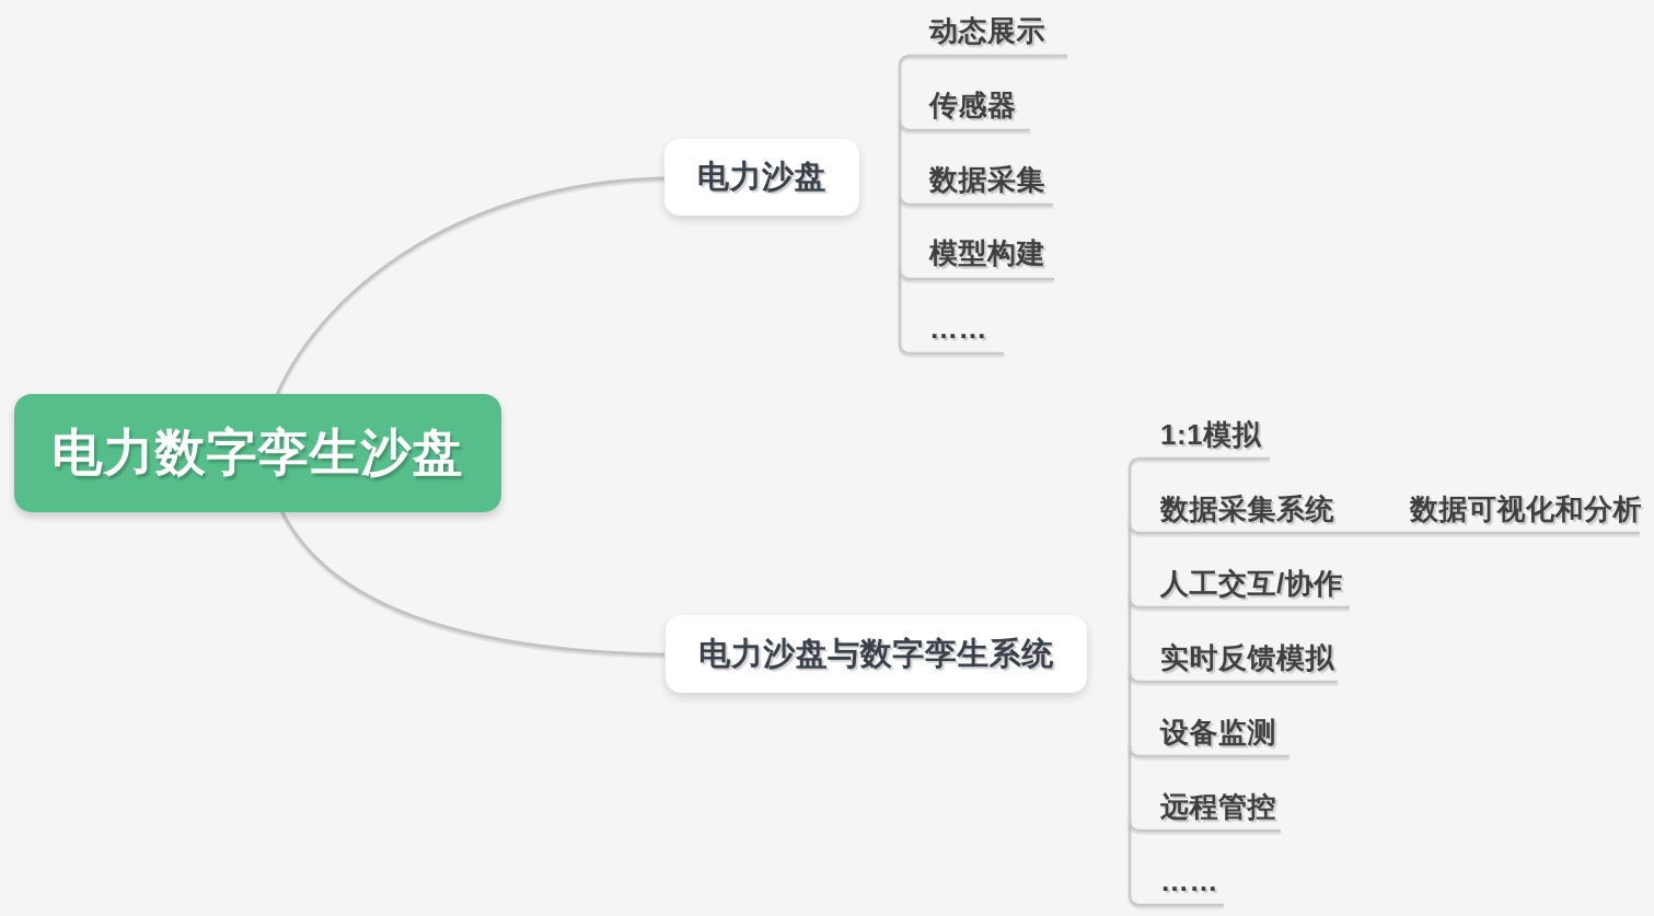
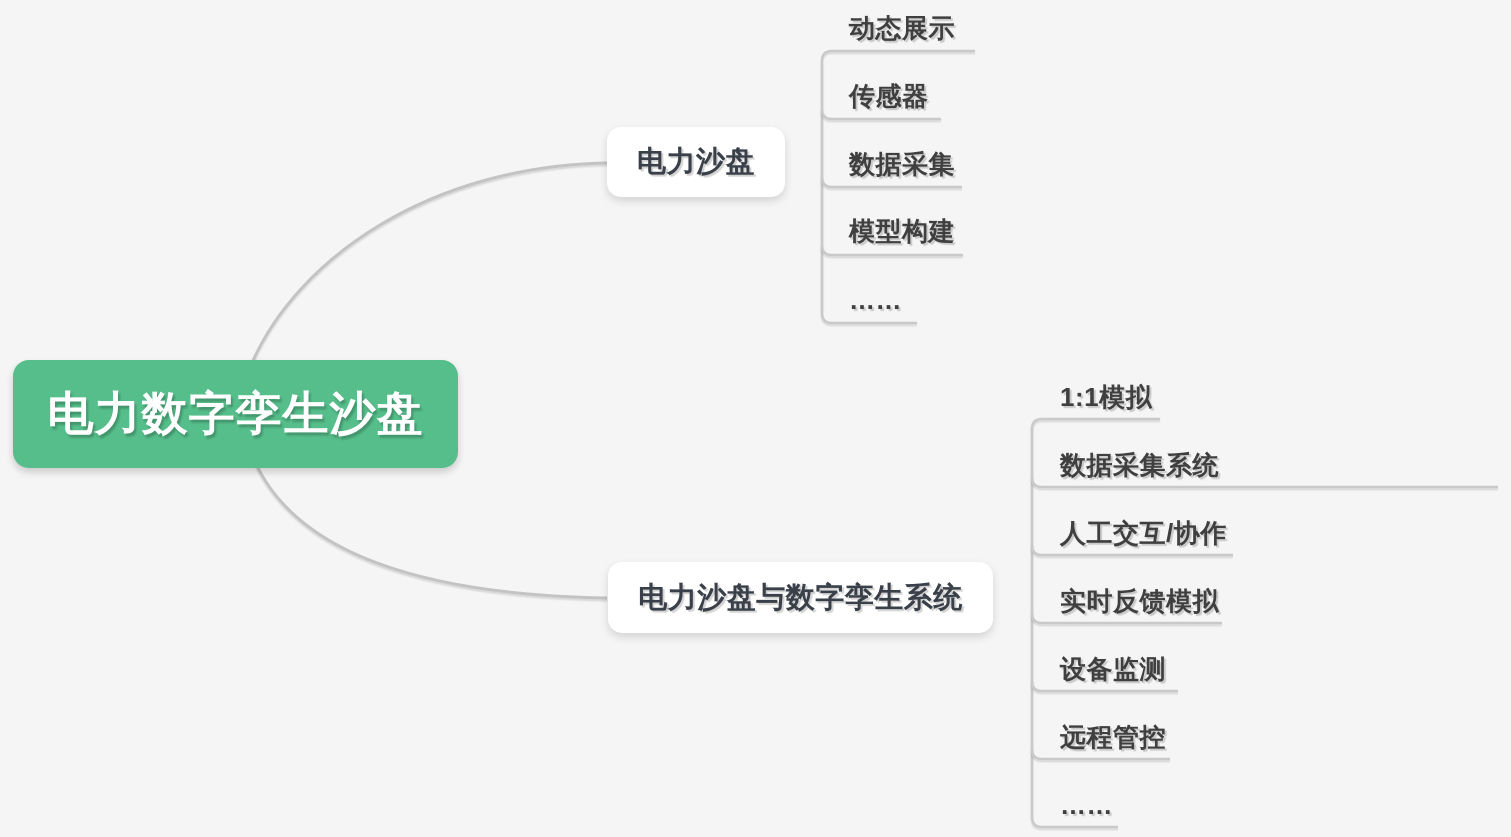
  电力数字孪生沙盘
  电力沙盘
  电力沙盘与数字孪生系统
  动态展示
  传感器
  数据采集
  模型构建
  ……
  1:1模拟
  数据采集系统
- 数据可视化和分析
  人工交互/协作
  实时反馈模拟
  设备监测
  远程管控
  ……
